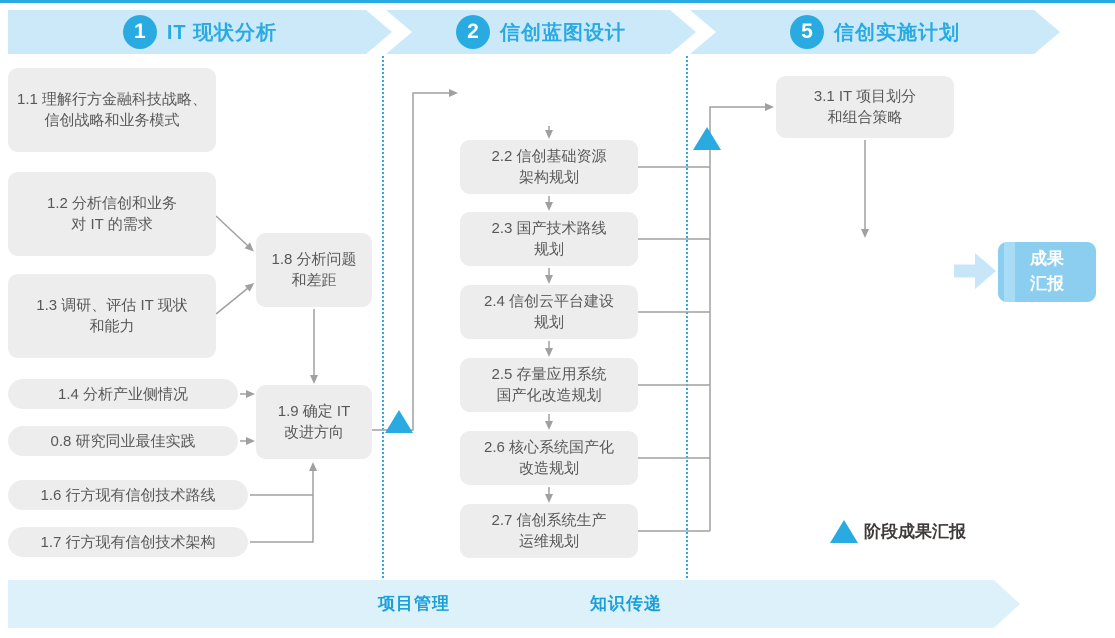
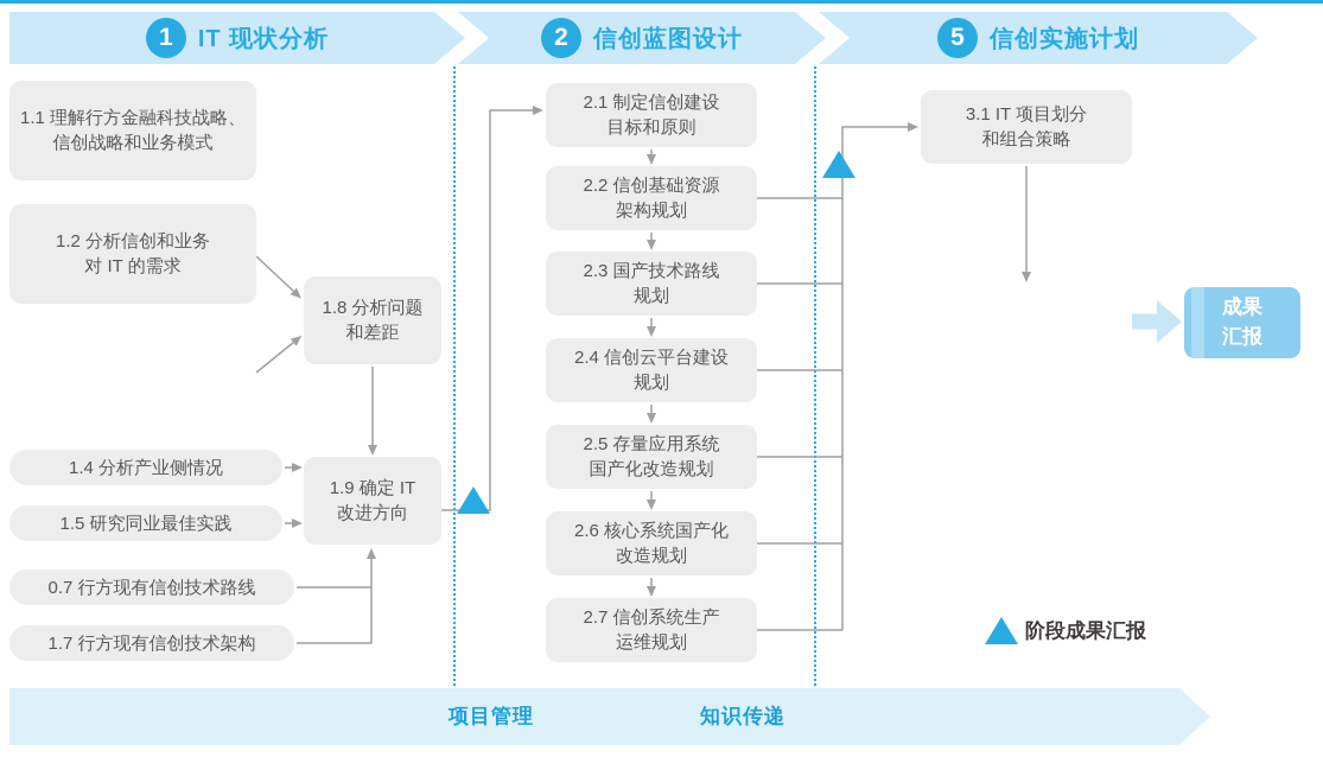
  1
  IT 现状分析
  2
  信创蓝图设计
  5
  信创实施计划
  1.1 理解行方金融科技战略、
  信创战略和业务模式
  1.2 分析信创和业务
  对 IT 的需求
- 1.3 调研、评估 IT 现状
- 和能力
  1.4 分析产业侧情况
- 0.8 研究同业最佳实践
+ 1.5 研究同业最佳实践
- 1.6 行方现有信创技术路线
+ 0.7 行方现有信创技术路线
  1.7 行方现有信创技术架构
  1.8 分析问题
  和差距
  1.9 确定 IT
  改进方向
+ 2.1 制定信创建设
+ 目标和原则
  2.2 信创基础资源
  架构规划
  2.3 国产技术路线
  规划
  2.4 信创云平台建设
  规划
  2.5 存量应用系统
  国产化改造规划
  2.6 核心系统国产化
  改造规划
  2.7 信创系统生产
  运维规划
  3.1 IT 项目划分
  和组合策略
  成果
  汇报
  阶段成果汇报
  项目管理
  知识传递
